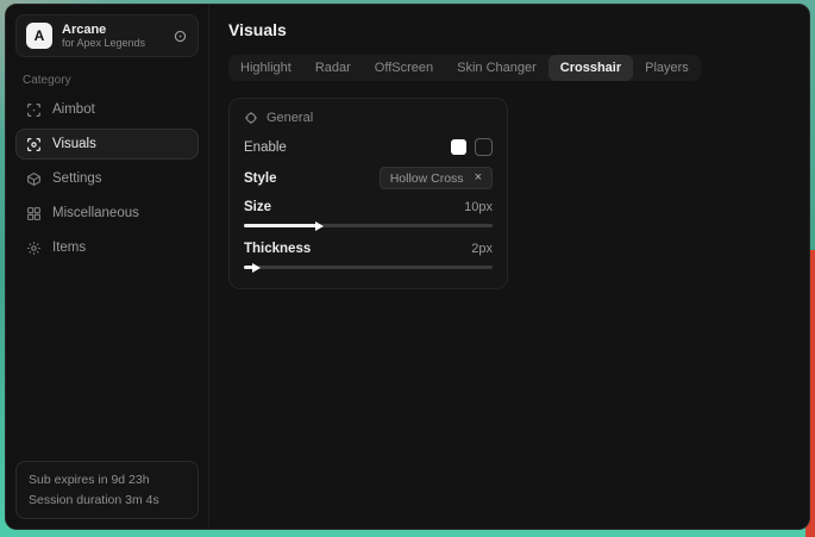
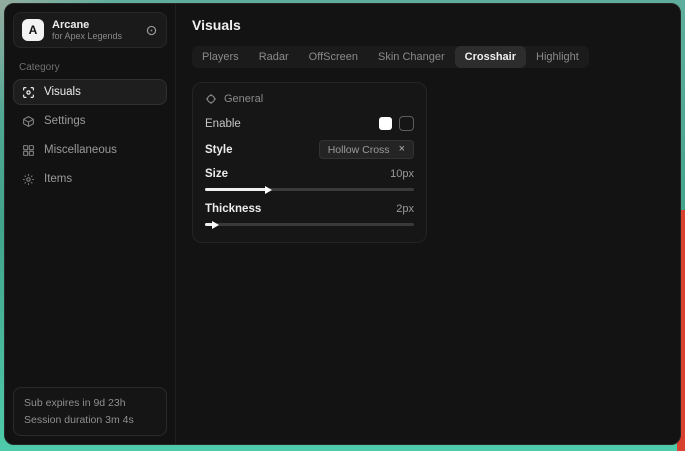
  A
  Arcane
  for Apex Legends
  Category
- Aimbot
  Visuals
  Settings
  Miscellaneous
  Items
  Sub expires in 9d 23h
  Session duration 3m 4s
  Visuals
- Highlight
+ Players
  Radar
  OffScreen
  Skin Changer
  Crosshair
- Players
+ Highlight
  General
  Enable
  Style
  Hollow Cross
  ×
  Size
  10px
  Thickness
  2px
